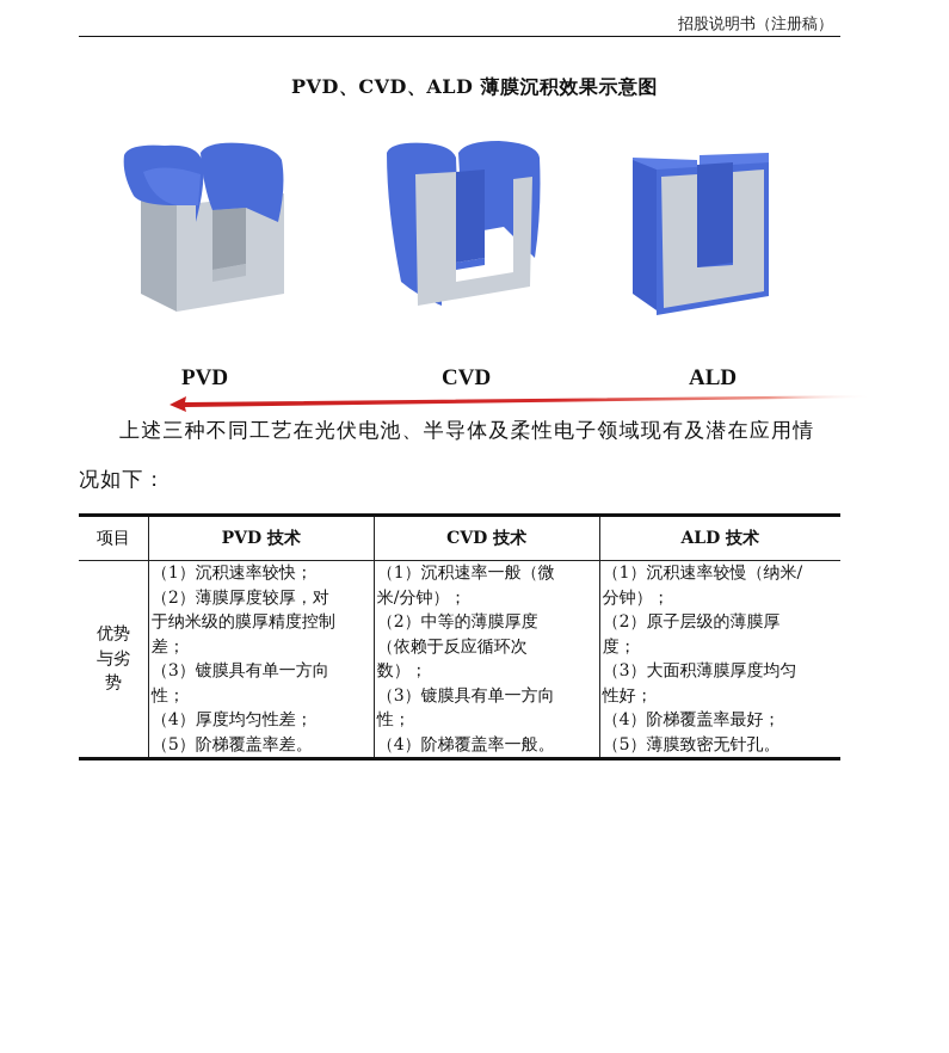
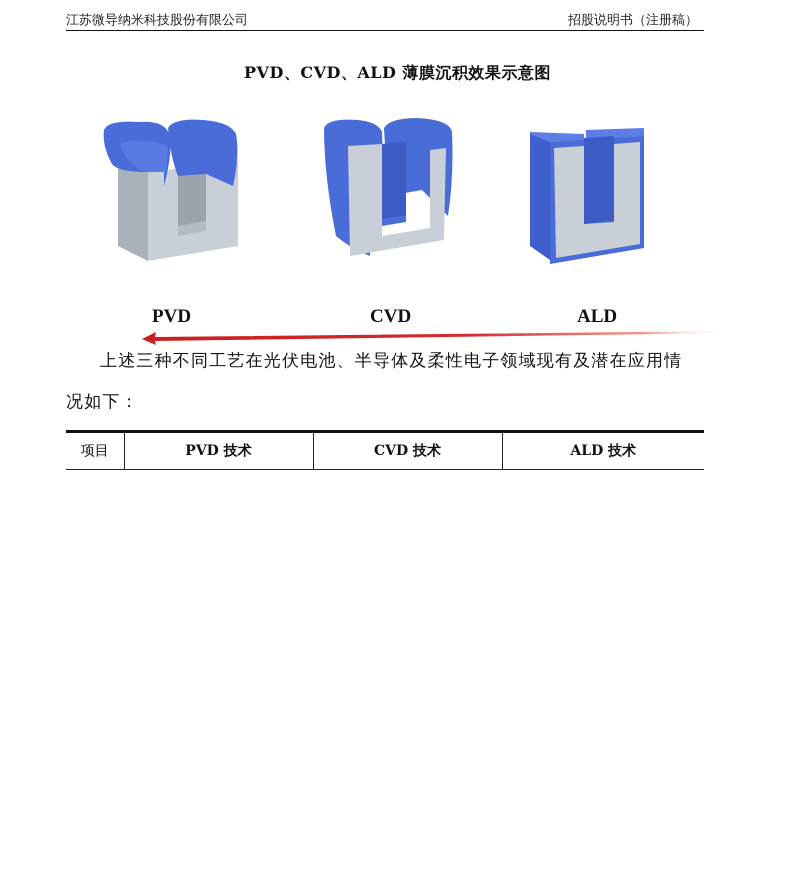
+ 江苏微导纳米科技股份有限公司
  招股说明书（注册稿）
  PVD、CVD、ALD 薄膜沉积效果示意图
  PVD
  CVD
  ALD
  上述三种不同工艺在光伏电池、半导体及柔性电子领域现有及潜在应用情
  况如下：
  项目	PVD 技术	CVD 技术	ALD 技术
- 优势 与劣 势	（1）沉积速率较快； （2）薄膜厚度较厚，对 于纳米级的膜厚精度控制 差； （3）镀膜具有单一方向 性； （4）厚度均匀性差； （5）阶梯覆盖率差。	（1）沉积速率一般（微 米/分钟）； （2）中等的薄膜厚度 （依赖于反应循环次 数）； （3）镀膜具有单一方向 性； （4）阶梯覆盖率一般。	（1）沉积速率较慢（纳米/ 分钟）； （2）原子层级的薄膜厚 度； （3）大面积薄膜厚度均匀 性好； （4）阶梯覆盖率最好； （5）薄膜致密无针孔。
